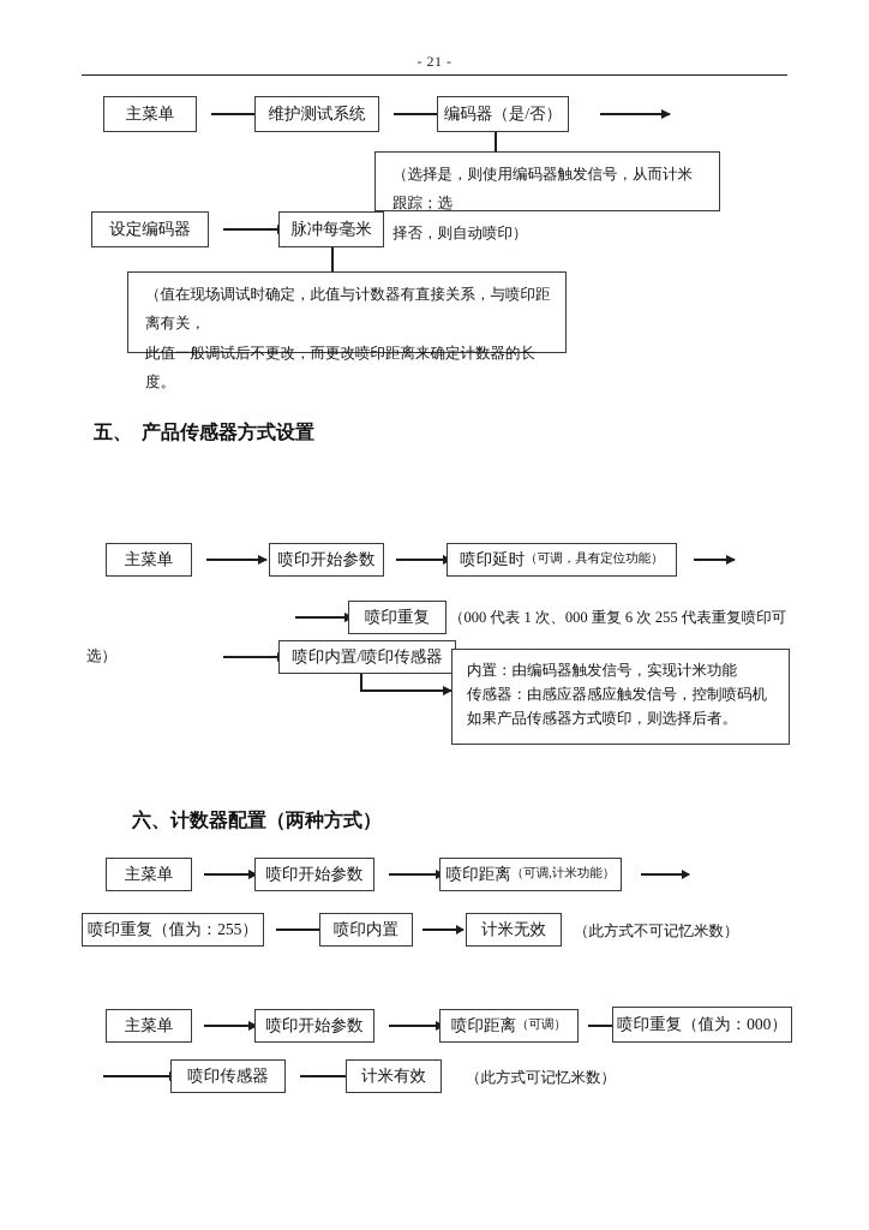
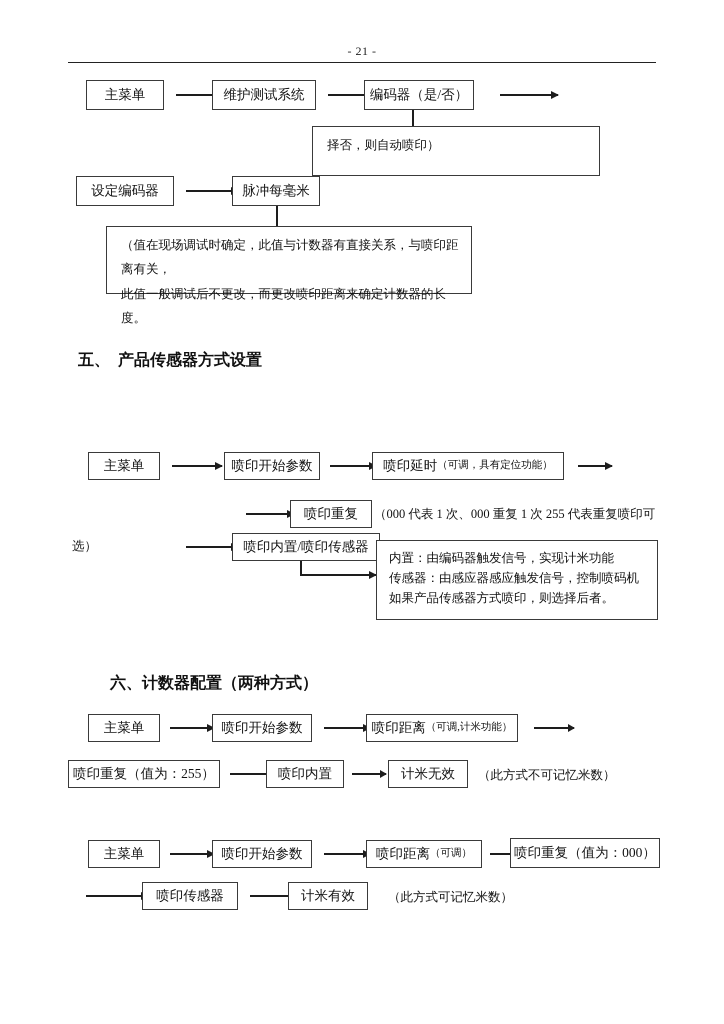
  - 21 -
  主菜单
  维护测试系统
  编码器（是/否）
- （选择是，则使用编码器触发信号，从而计米跟踪；选
  择否，则自动喷印）
  设定编码器
  脉冲每毫米
  （值在现场调试时确定，此值与计数器有直接关系，与喷印距离有关，
  此值一般调试后不更改，而更改喷印距离来确定计数器的长度。
  五、
  产品传感器方式设置
  主菜单
  喷印开始参数
  喷印延时
  （可调，具有定位功能）
  喷印重复
- （000 代表 1 次、000 重复 6 次 255 代表重复喷印可
+ （000 代表 1 次、000 重复 1 次 255 代表重复喷印可
  选）
  喷印内置/喷印传感器
  内置：由编码器触发信号，实现计米功能
  传感器：由感应器感应触发信号，控制喷码机
  如果产品传感器方式喷印，则选择后者。
  六、计数器配置（两种方式）
  主菜单
  喷印开始参数
  喷印距离
  （可调,计米功能）
  喷印重复（值为：255）
  喷印内置
  计米无效
  （此方式不可记忆米数）
  主菜单
  喷印开始参数
  喷印距离
  （可调）
  喷印重复（值为：000）
  喷印传感器
  计米有效
  （此方式可记忆米数）
